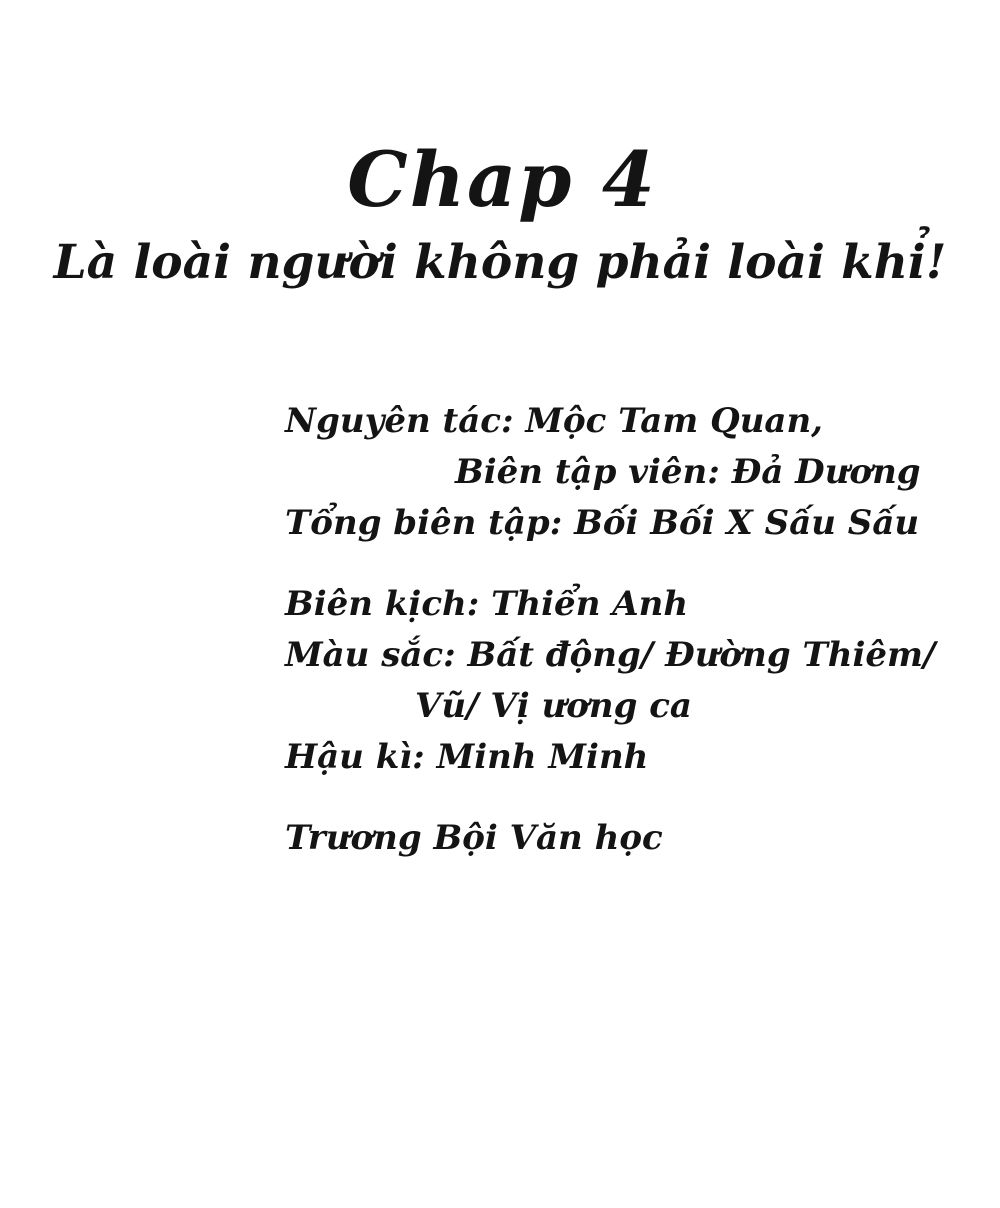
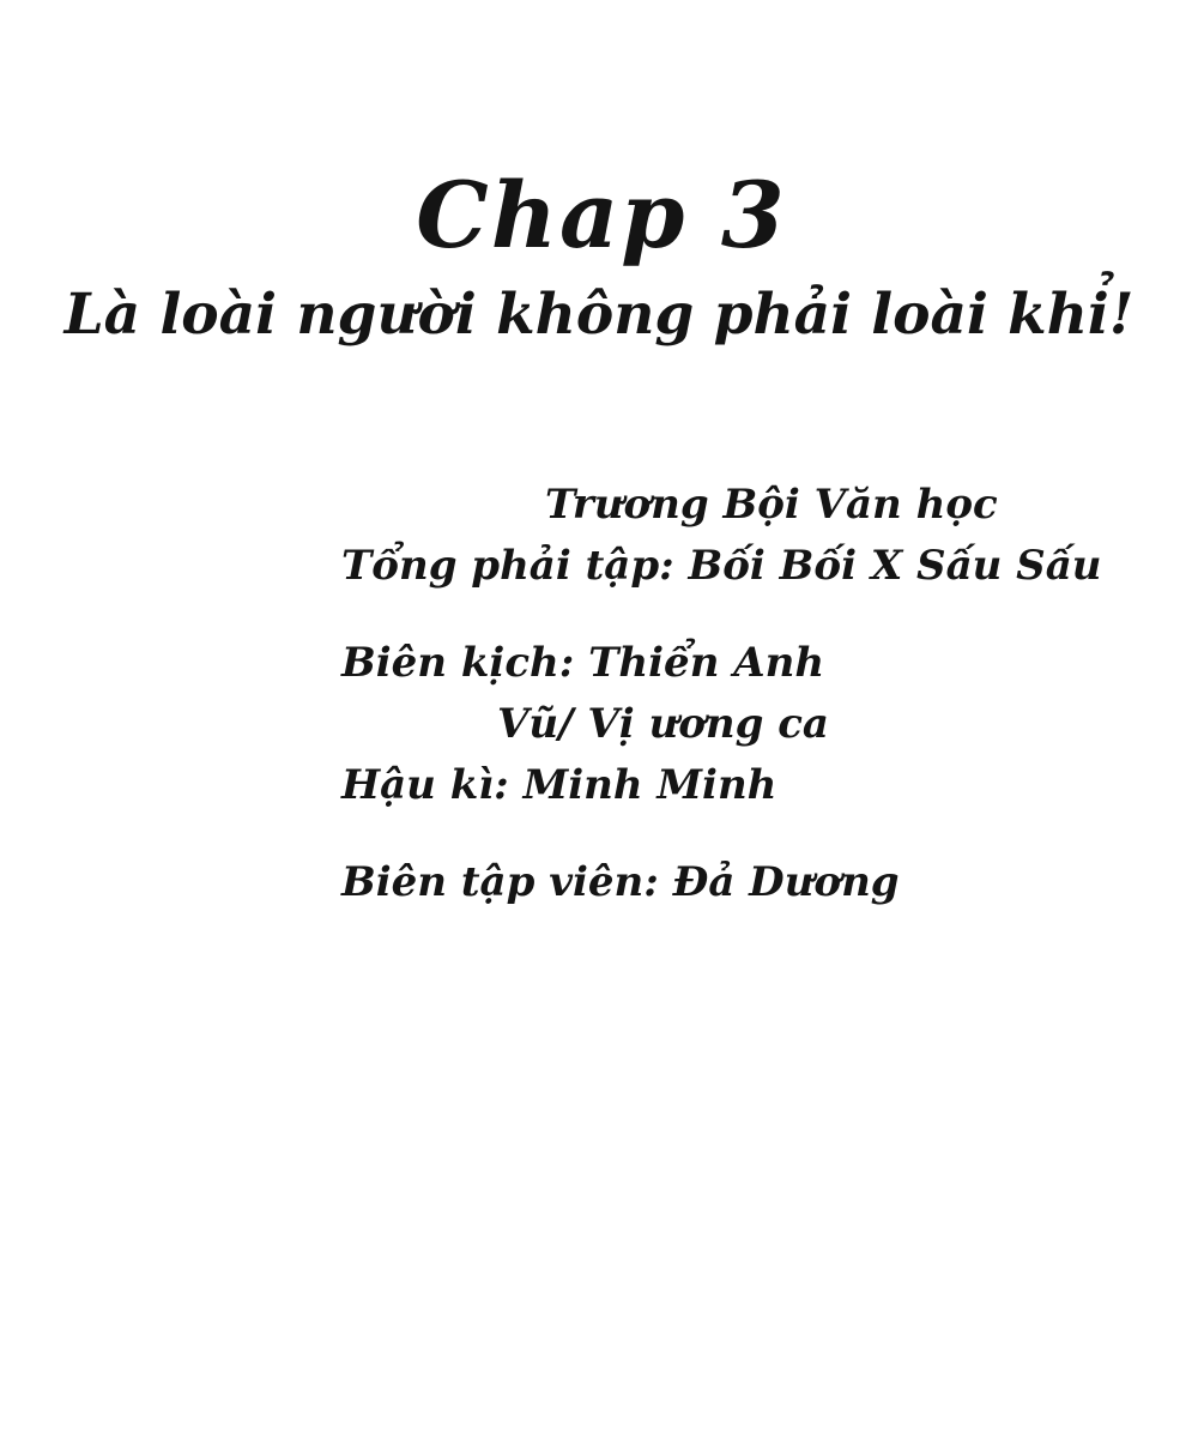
- Chap 4
+ Chap 3
  Là loài người không phải loài khỉ!
- Nguyên tác: Mộc Tam Quan,
- Biên tập viên: Đả Dương
+ Trương Bội Văn học
- Tổng biên tập: Bối Bối X Sấu Sấu
+ Tổng phải tập: Bối Bối X Sấu Sấu
  Biên kịch: Thiển Anh
- Màu sắc: Bất động/ Đường Thiêm/
  Vũ/ Vị ương ca
  Hậu kì: Minh Minh
- Trương Bội Văn học
+ Biên tập viên: Đả Dương
